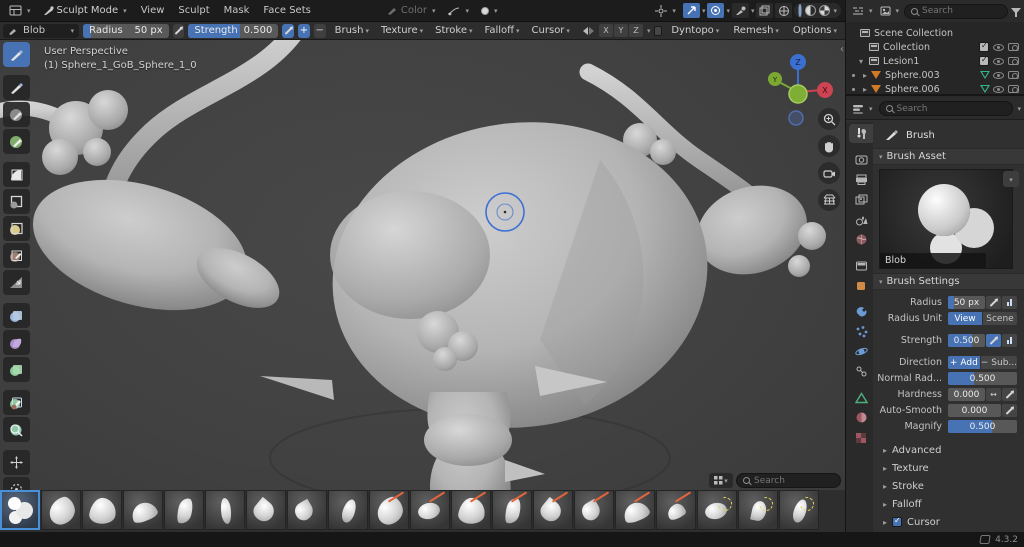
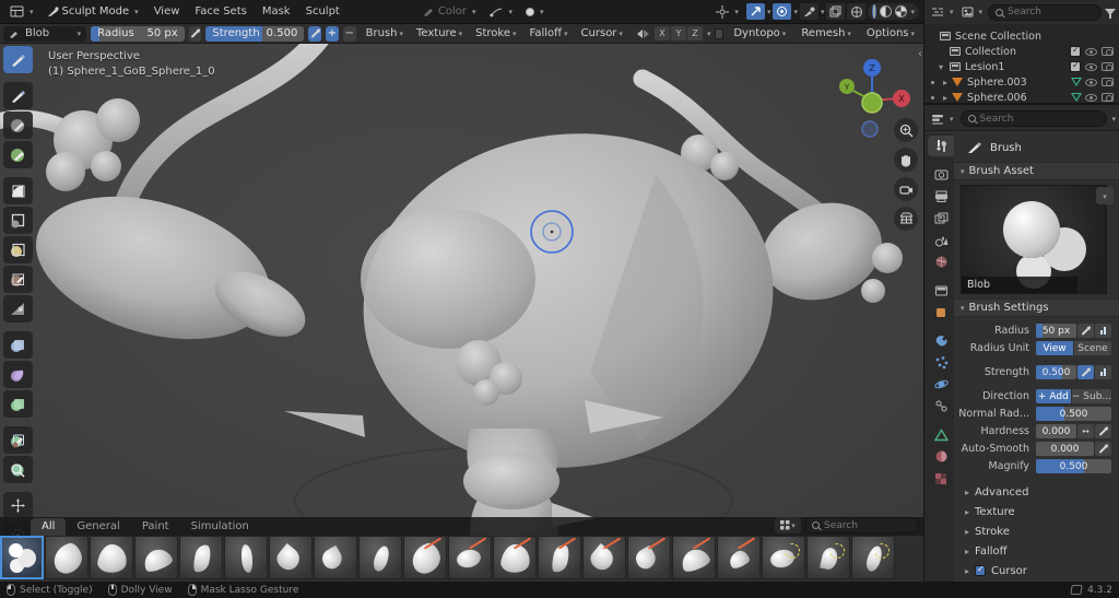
  Sculpt Mode
  View
- Sculpt
+ Face Sets
  Mask
- Face Sets
+ Sculpt
  Color
  Blob
  Radius
  50 px
  Strength
  0.500
  +
  −
  Brush
  Texture
  Stroke
  Falloff
  Cursor
  X
  Y
  Z
  Dyntopo
  Remesh
  Options
  User Perspective
  (1) Sphere_1_GoB_Sphere_1_0
  ‹
  Z
  Y
  X
+ All
+ General
+ Paint
+ Simulation
  Search
  Search
  Scene Collection
  Collection
  ▾
  Lesion1
  ▸
  Sphere.003
  ▸
  Sphere.006
  Search
  Brush
  ▾
  Brush Asset
  Blob
  ▾
  Brush Settings
  Radius
  50 px
  Radius Unit
  View
  Scene
  Strength
  0.500
  Direction
  +
  Add
  −
  Sub...
  Normal Rad...
  0.500
  Hardness
  0.000
  ↔
  Auto-Smooth
  0.000
  Magnify
  0.500
  ▸
  Advanced
  ▸
  Texture
  ▸
  Stroke
  ▸
  Falloff
  ▸
  Cursor
+ Select (Toggle)
+ Dolly View
+ Mask Lasso Gesture
  4.3.2
